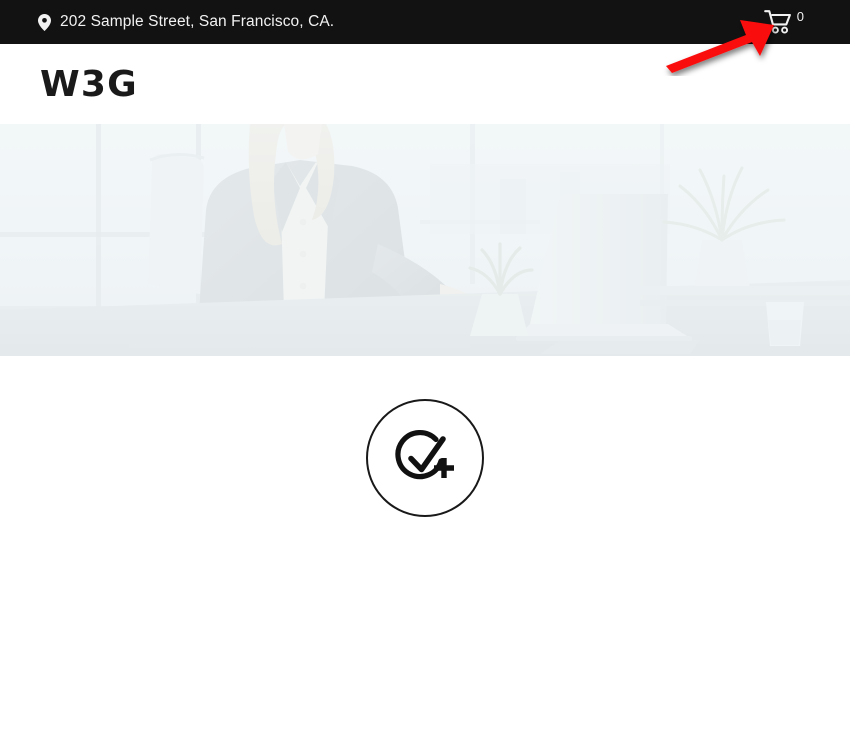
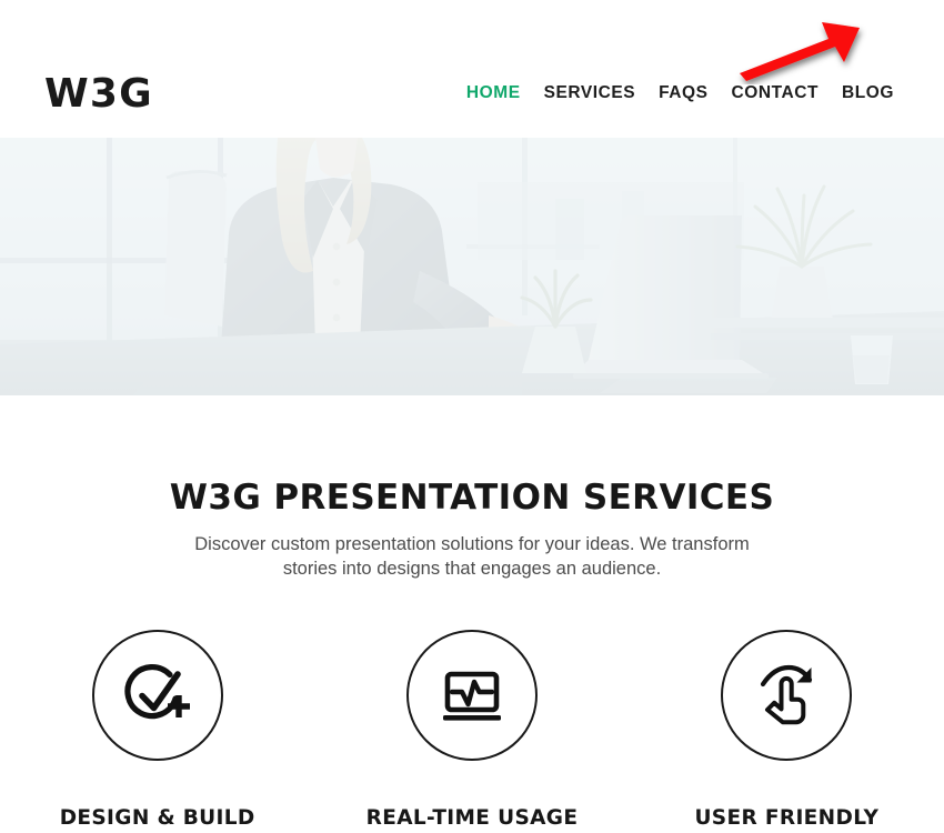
- 202 Sample Street, San Francisco, CA.
- 0
  W3G
+ HOME
+ SERVICES
+ FAQS
+ CONTACT
+ BLOG
+ W3G PRESENTATION SERVICES
+ Discover custom presentation solutions for your ideas. We transform stories into designs that engages an audience.
+ DESIGN & BUILD
+ REAL-TIME USAGE
+ USER FRIENDLY
